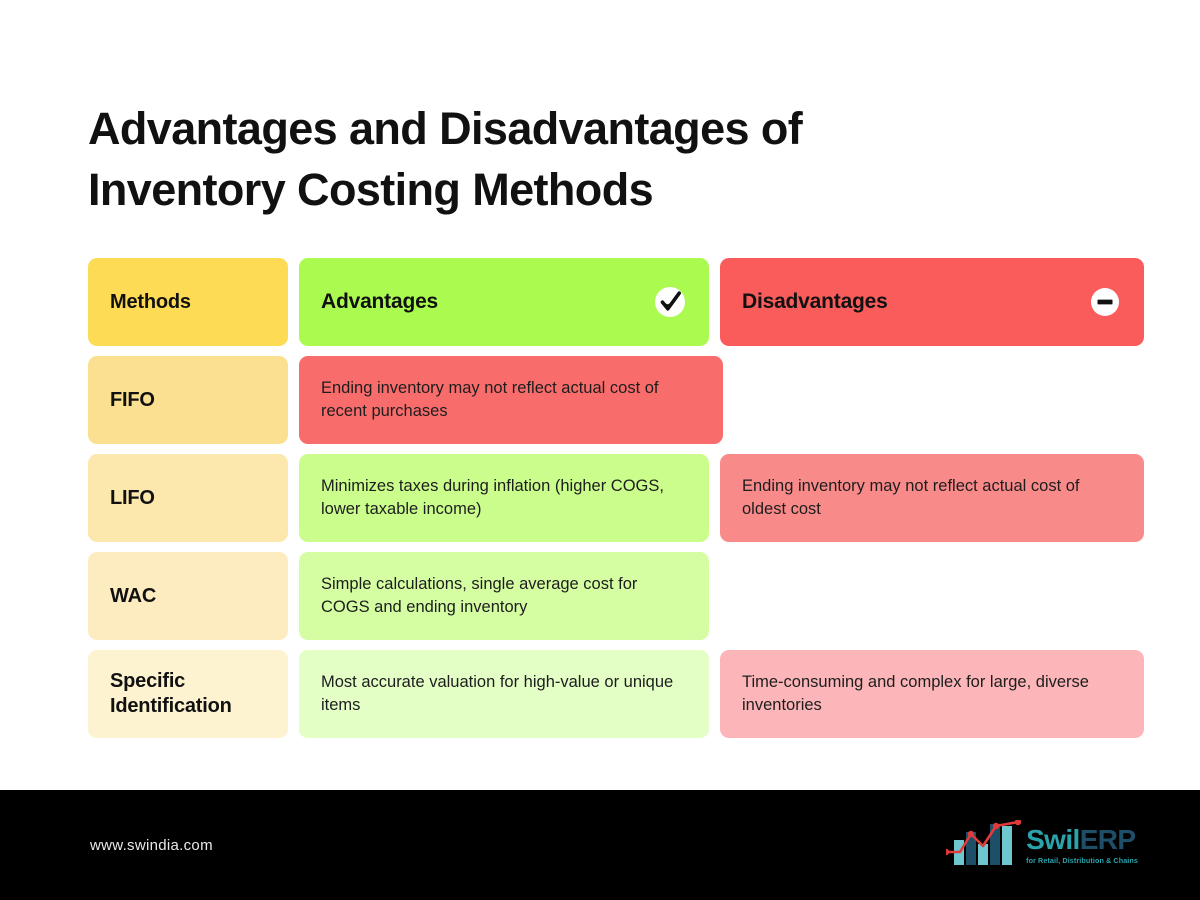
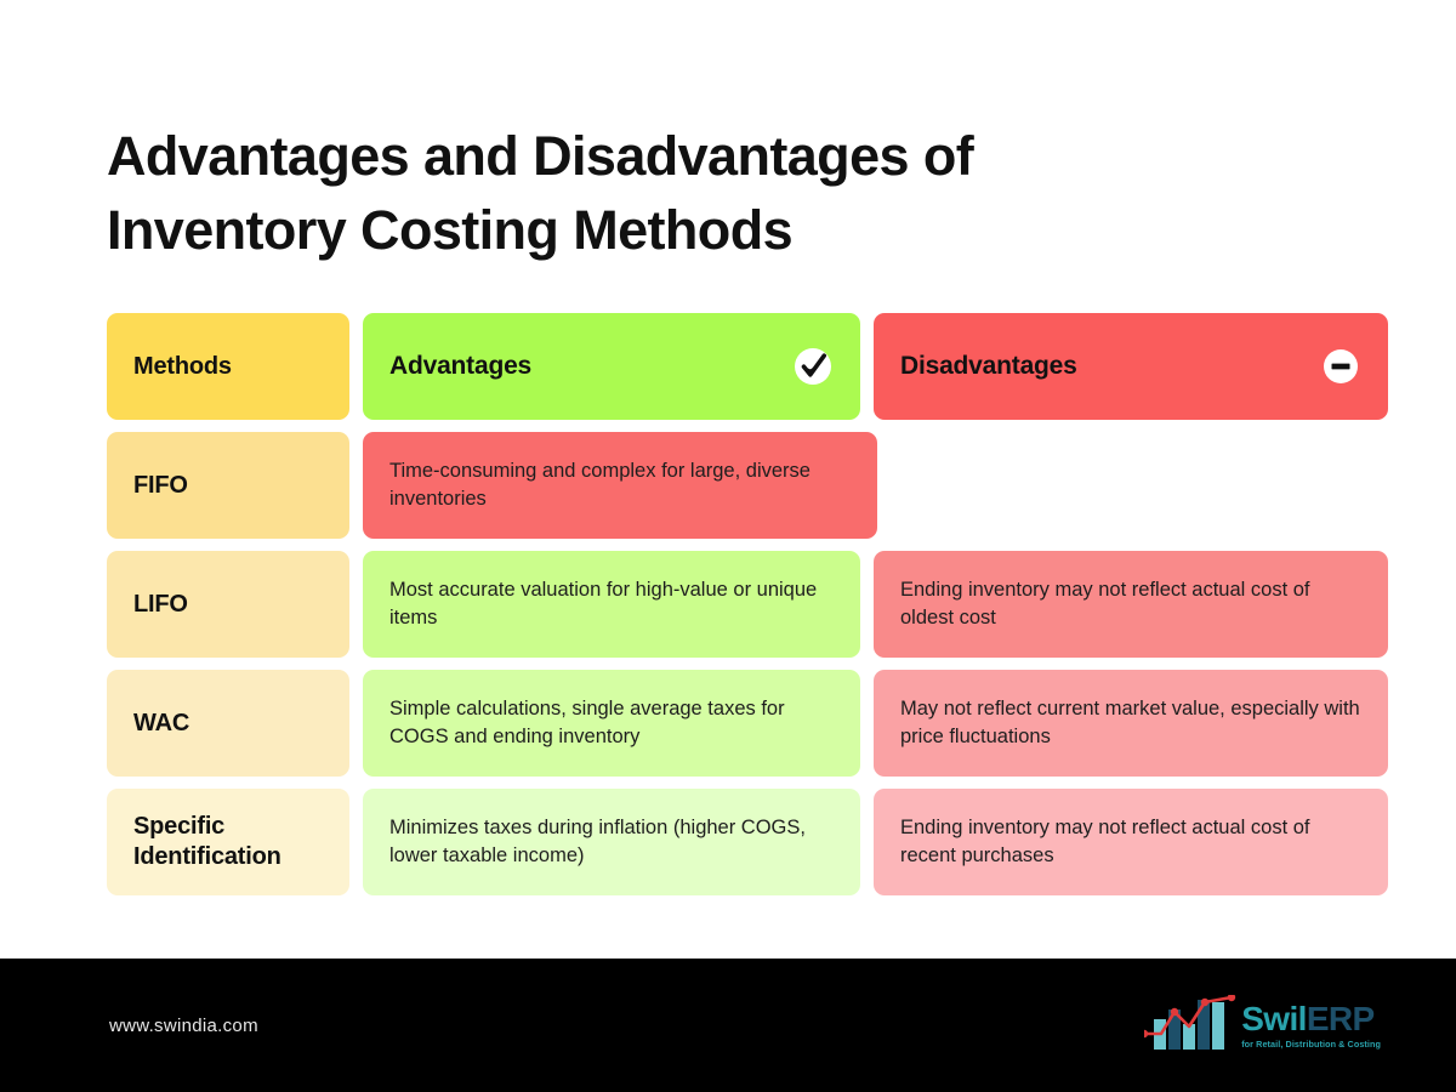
  Advantages and Disadvantages of
  Inventory Costing Methods
  Methods
  Advantages
  Disadvantages
  FIFO
- Ending inventory may not reflect actual cost of recent purchases
+ Time-consuming and complex for large, diverse inventories
  LIFO
- Minimizes taxes during inflation (higher COGS, lower taxable income)
+ Most accurate valuation for high-value or unique items
  Ending inventory may not reflect actual cost of oldest cost
  WAC
- Simple calculations, single average cost for COGS and ending inventory
+ Simple calculations, single average taxes for COGS and ending inventory
+ May not reflect current market value, especially with price fluctuations
  Specific Identification
- Most accurate valuation for high-value or unique items
+ Minimizes taxes during inflation (higher COGS, lower taxable income)
- Time-consuming and complex for large, diverse inventories
+ Ending inventory may not reflect actual cost of recent purchases
  www.swindia.com
  SwilERP
- for Retail, Distribution & Chains
+ for Retail, Distribution & Costing
